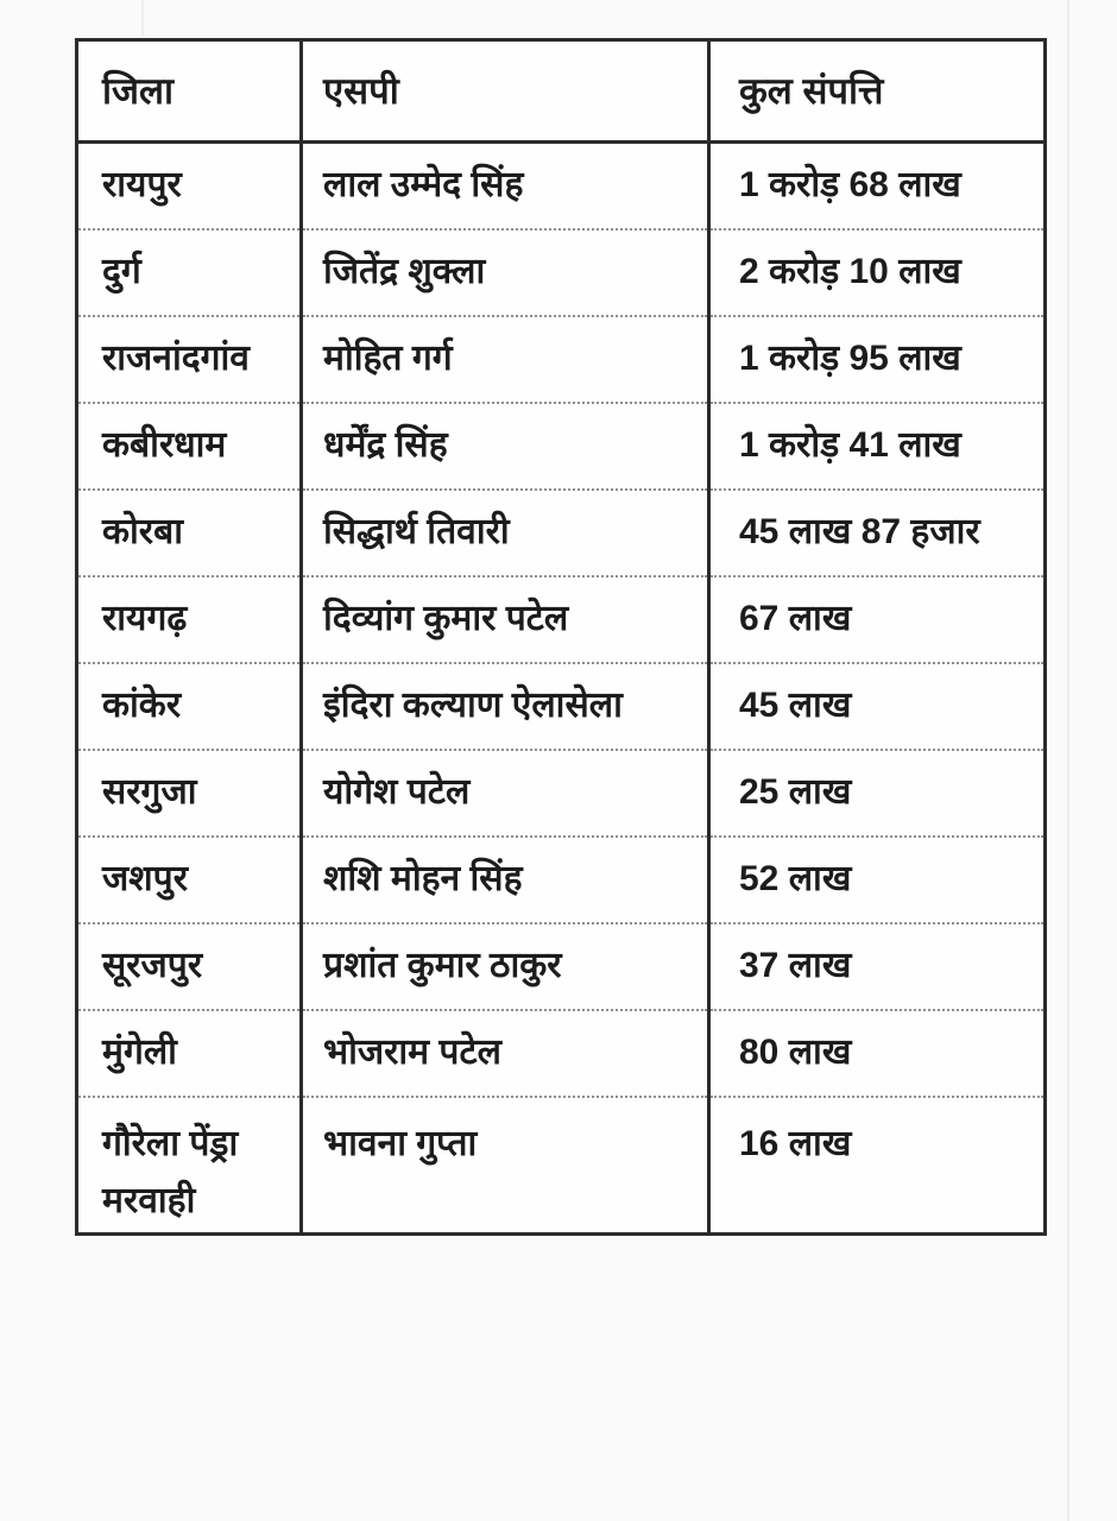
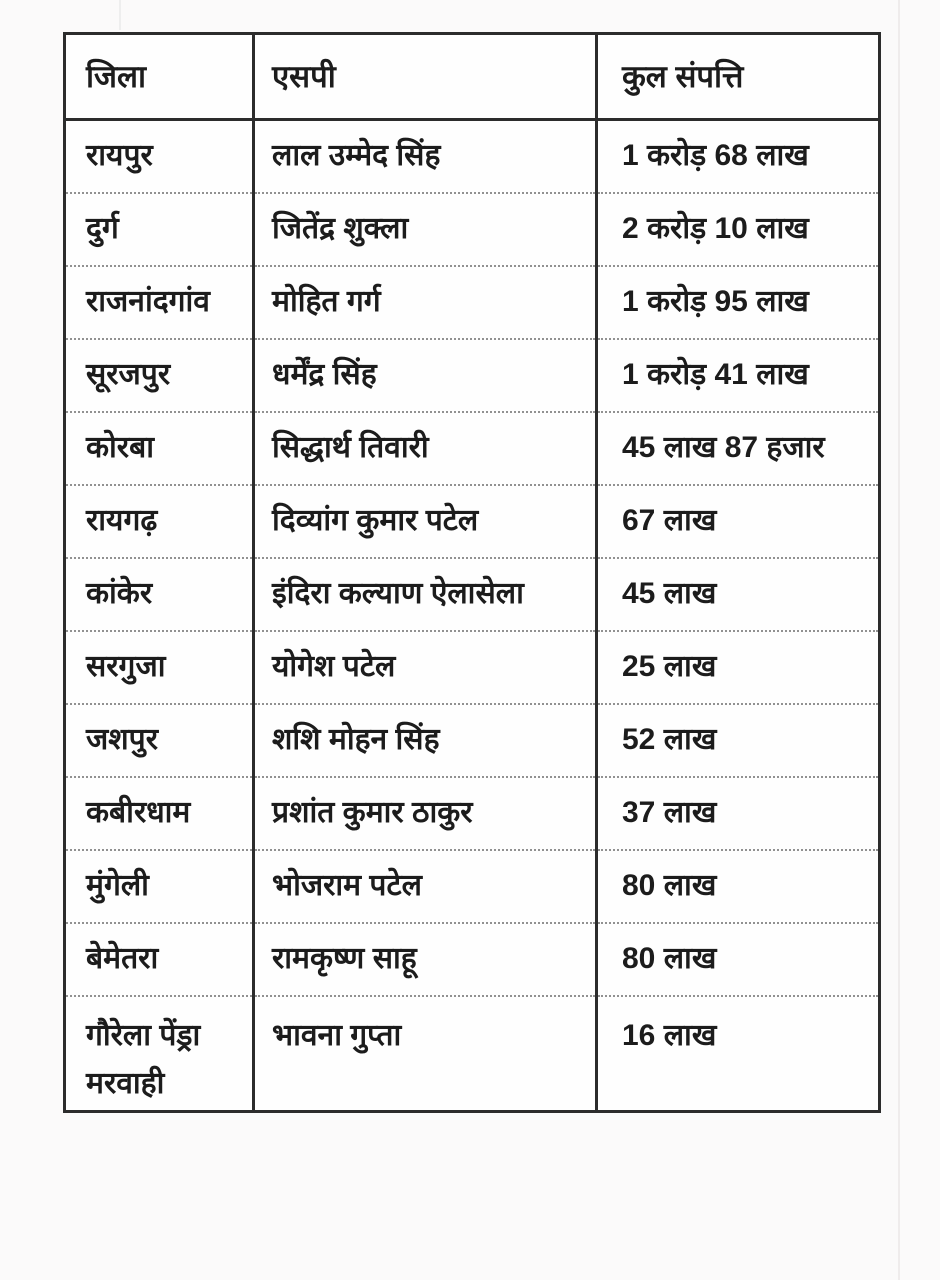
  जिला	एसपी	कुल संपत्ति
  रायपुर	लाल उम्मेद सिंह	1 करोड़ 68 लाख
  दुर्ग	जितेंद्र शुक्ला	2 करोड़ 10 लाख
  राजनांदगांव	मोहित गर्ग	1 करोड़ 95 लाख
- कबीरधाम	धर्मेंद्र सिंह	1 करोड़ 41 लाख
+ सूरजपुर	धर्मेंद्र सिंह	1 करोड़ 41 लाख
  कोरबा	सिद्धार्थ तिवारी	45 लाख 87 हजार
  रायगढ़	दिव्यांग कुमार पटेल	67 लाख
  कांकेर	इंदिरा कल्याण ऐलासेला	45 लाख
  सरगुजा	योगेश पटेल	25 लाख
  जशपुर	शशि मोहन सिंह	52 लाख
- सूरजपुर	प्रशांत कुमार ठाकुर	37 लाख
+ कबीरधाम	प्रशांत कुमार ठाकुर	37 लाख
  मुंगेली	भोजराम पटेल	80 लाख
+ बेमेतरा	रामकृष्ण साहू	80 लाख
  गौरेला पेंड्रा मरवाही	भावना गुप्ता	16 लाख
